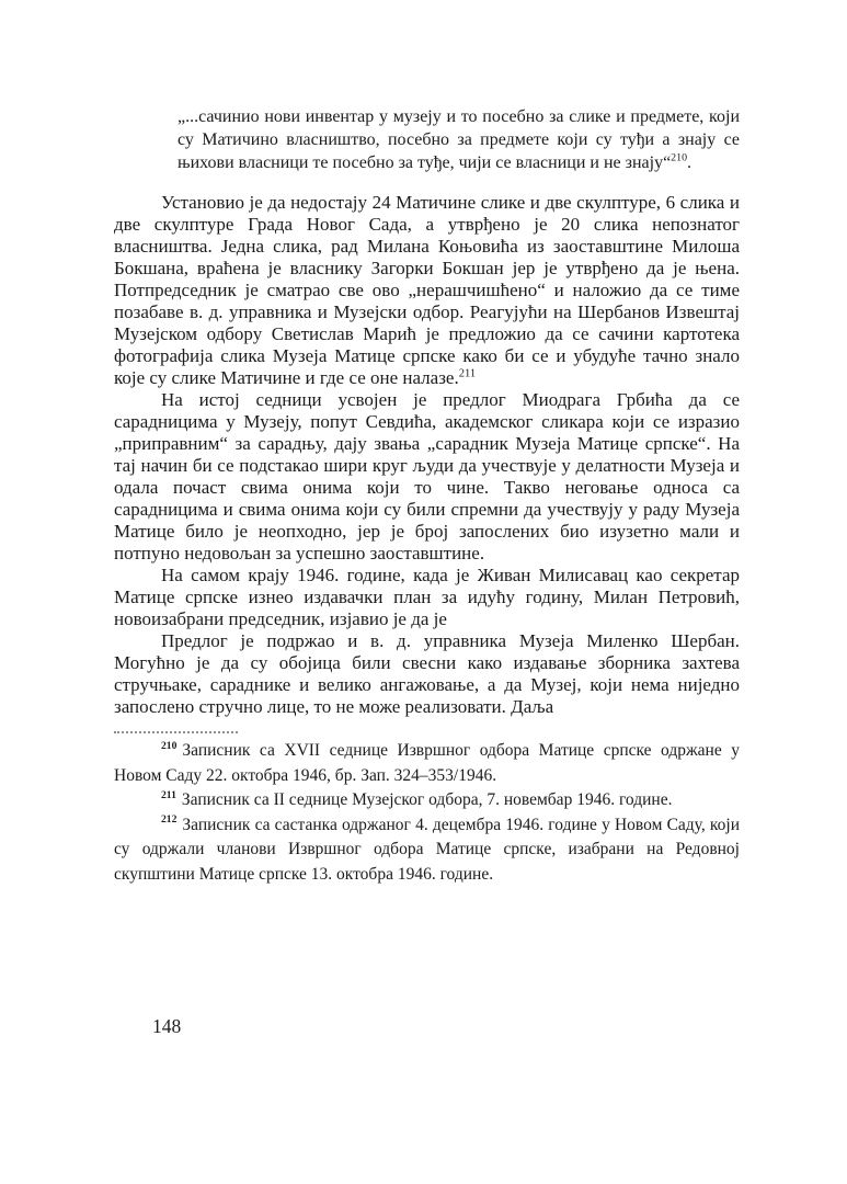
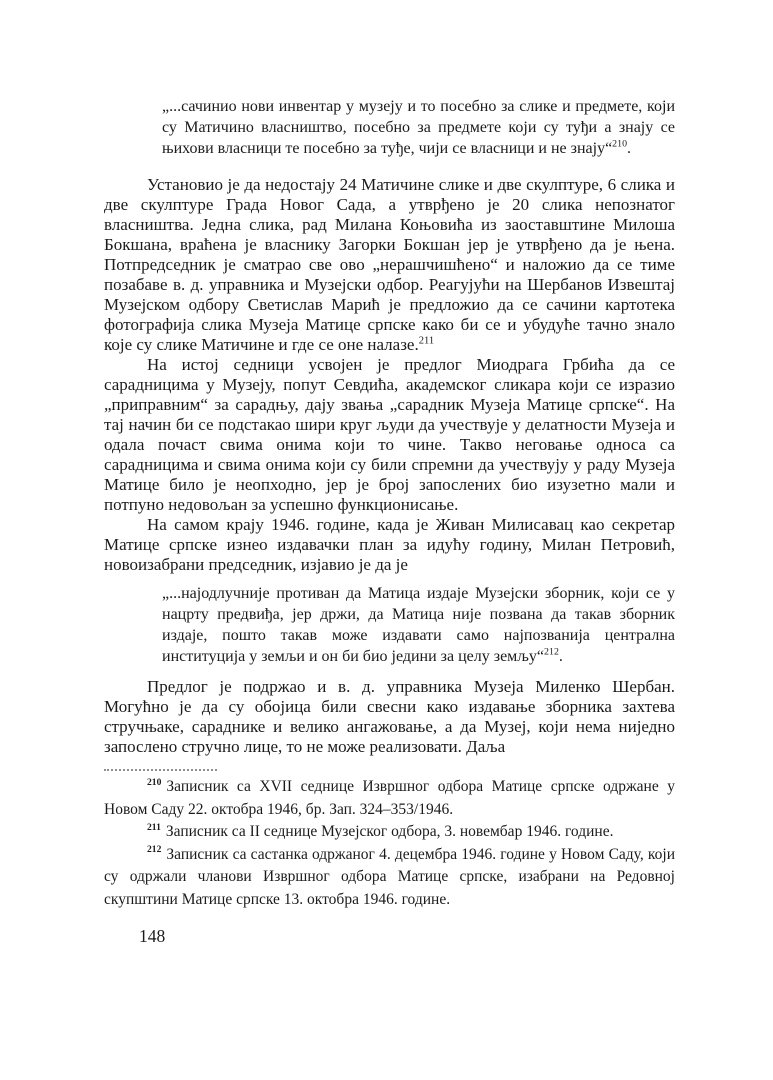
  „...сачинио нови инвентар у музеју и то посебно за слике и предмете, који су Матичино власништво, посебно за предмете који су туђи а знају се њихови власници те посебно за туђе, чији се власници и не знају“210.
  Установио је да недостају 24 Матичине слике и две скулптуре, 6 слика и две скулптуре Града Новог Сада, а утврђено је 20 слика непознатог власништва. Једна слика, рад Милана Коњовића из заоставштине Милоша Бокшана, враћена је власнику Загорки Бокшан јер је утврђено да је њена. Потпредседник је сматрао све ово „нерашчишћено“ и наложио да се тиме позабаве в. д. управника и Музејски одбор. Реагујући на Шербанов Извештај Музејском одбору Светислав Марић је предложио да се сачини картотека фотографија слика Музеја Матице српске како би се и убудуће тачно знало које су слике Матичине и где се оне налазе.211
- На истој седници усвојен је предлог Миодрага Грбића да се сарадницима у Музеју, попут Севдића, академског сликара који се изразио „приправним“ за сарадњу, дају звања „сарадник Музеја Матице српске“. На тај начин би се подстакао шири круг људи да учествује у делатности Музеја и одала почаст свима онима који то чине. Такво неговање односа са сарадницима и свима онима који су били спремни да учествују у раду Музеја Матице било је неопходно, јер је број запослених био изузетно мали и потпуно недовољан за успешно заоставштине.
+ На истој седници усвојен је предлог Миодрага Грбића да се сарадницима у Музеју, попут Севдића, академског сликара који се изразио „приправним“ за сарадњу, дају звања „сарадник Музеја Матице српске“. На тај начин би се подстакао шири круг људи да учествује у делатности Музеја и одала почаст свима онима који то чине. Такво неговање односа са сарадницима и свима онима који су били спремни да учествују у раду Музеја Матице било је неопходно, јер је број запослених био изузетно мали и потпуно недовољан за успешно функционисање.
  На самом крају 1946. године, када је Живан Милисавац као секретар Матице српске изнео издавачки план за идућу годину, Милан Петровић, новоизабрани председник, изјавио је да је
+ „...најодлучније противан да Матица издаје Музејски зборник, који се у нацрту предвиђа, јер држи, да Матица није позвана да такав зборник издаје, пошто такав може издавати само најпозванија централна институција у земљи и он би био једини за целу земљу“212.
  Предлог је подржао и в. д. управника Музеја Миленко Шербан. Могућно је да су обојица били свесни како издавање зборника захтева стручњаке, сараднике и велико ангажовање, а да Музеј, који нема ниједно запослено стручно лице, то не може реализовати. Даља
  210 Записник са XVII седнице Извршног одбора Матице српске одржане у Новом Саду 22. октобра 1946, бр. Зап. 324–353/1946.
- 211 Записник са II седнице Музејског одбора, 7. новембар 1946. године.
+ 211 Записник са II седнице Музејског одбора, 3. новембар 1946. године.
  212 Записник са састанка одржаног 4. децембра 1946. године у Новом Саду, који су одржали чланови Извршног одбора Матице српске, изабрани на Редовној скупштини Матице српске 13. октобра 1946. године.
  148
